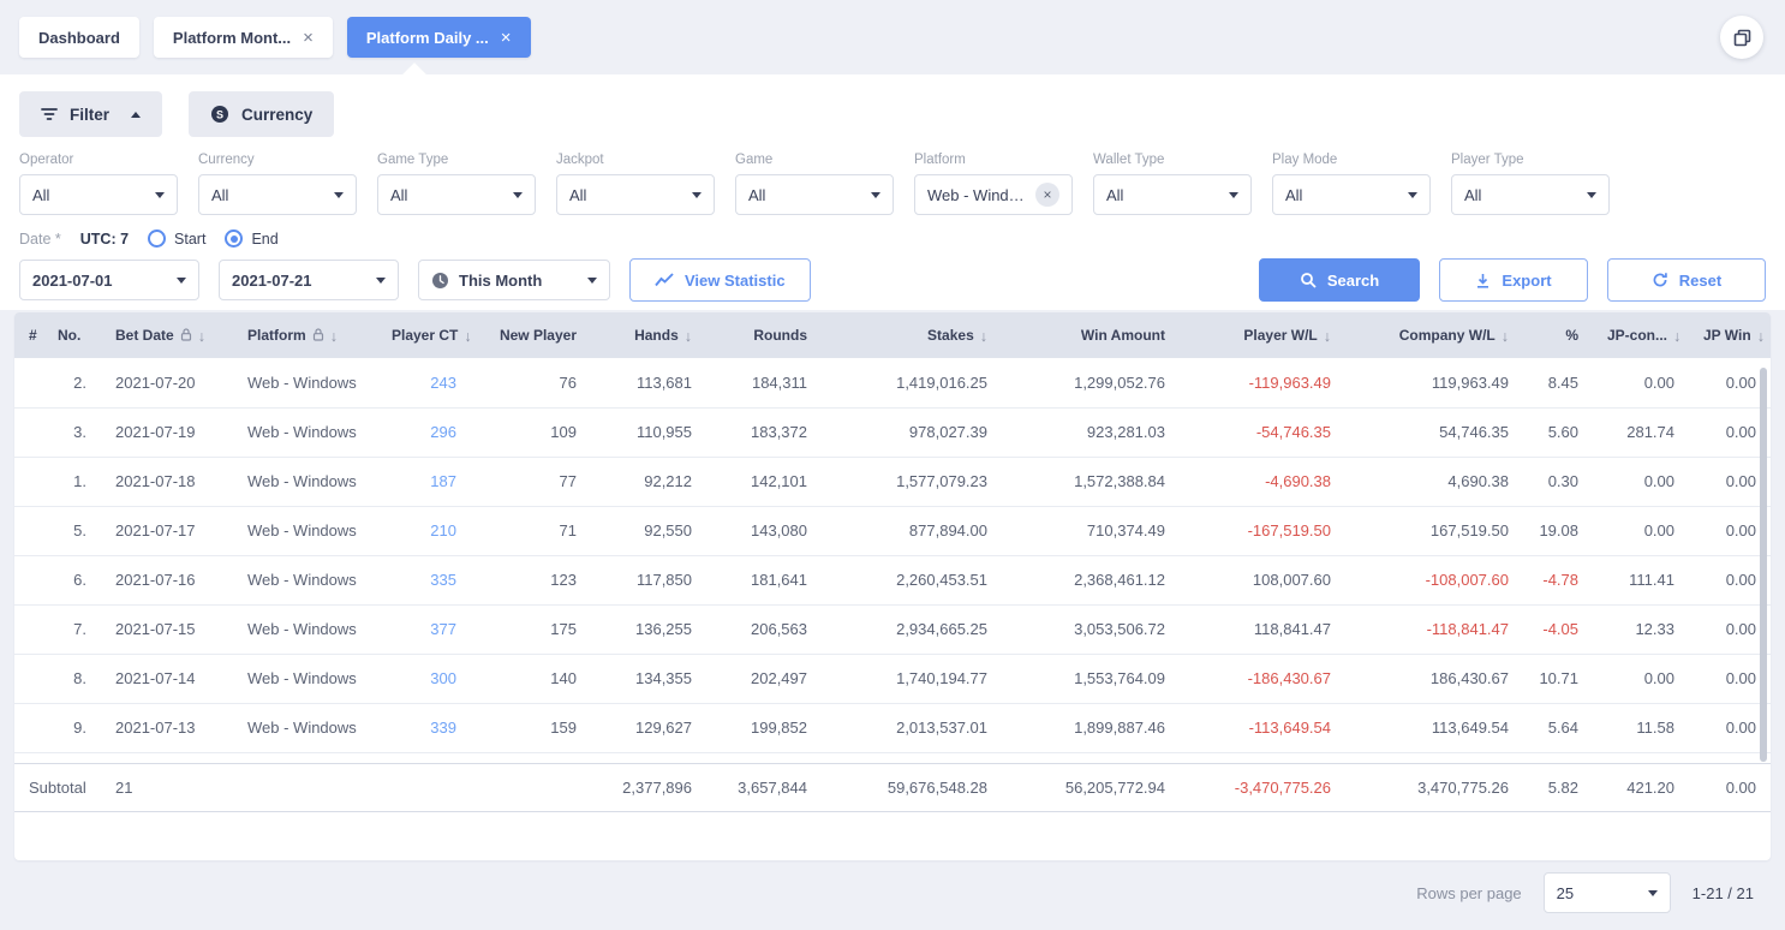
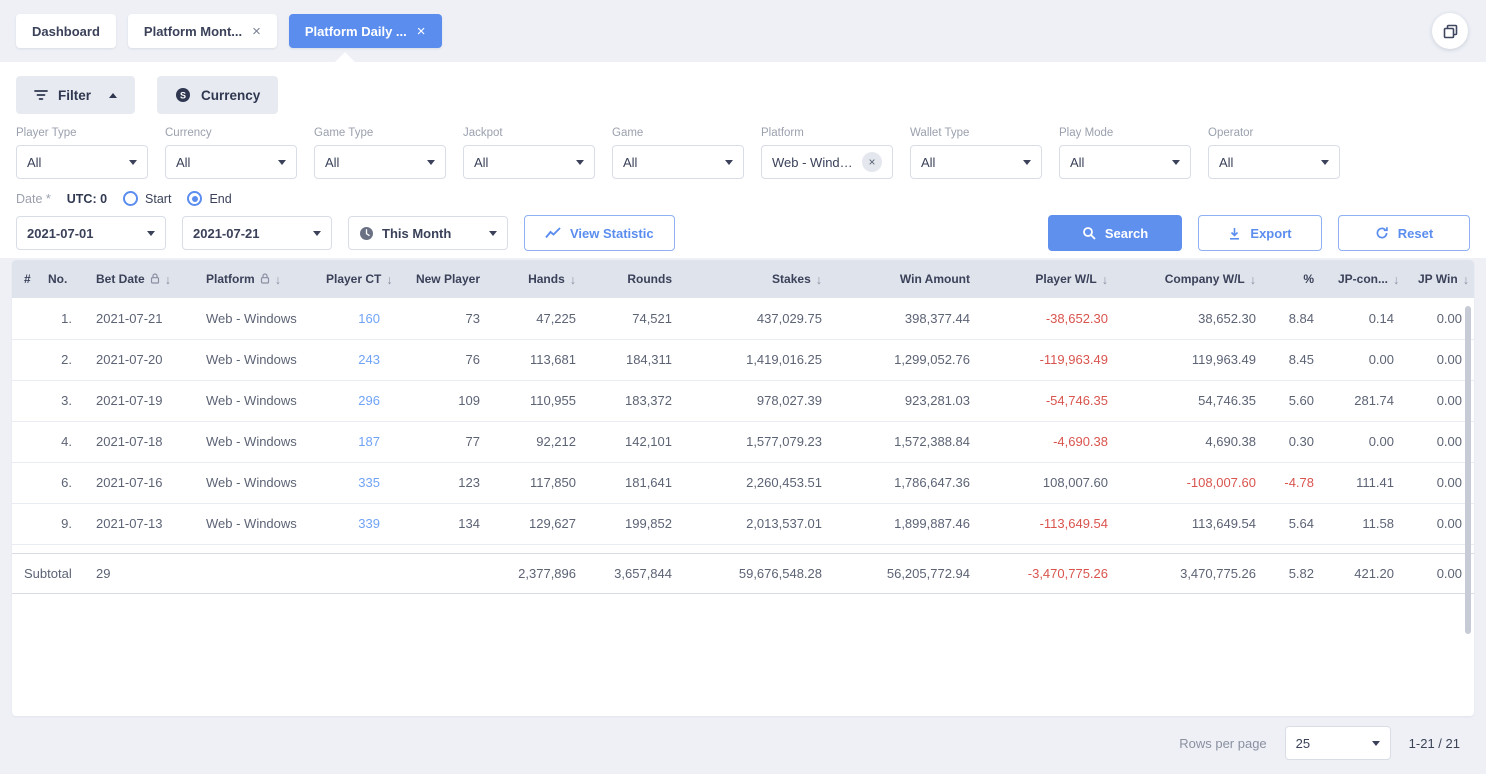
  Dashboard
  Platform Mont...
  ×
  Platform Daily ...
  ×
  Filter
  S
  Currency
- Operator
+ Player Type
  All
  Currency
  All
  Game Type
  All
  Jackpot
  All
  Game
  All
  Platform
  Web - Windo..
  ×
  Wallet Type
  All
  Play Mode
  All
- Player Type
+ Operator
  All
  Date *
- UTC: 7
+ UTC: 0
  Start
  End
  2021-07-01
  2021-07-21
  This Month
  View Statistic
  Search
  Export
  Reset
  #	No.	Bet Date ↓	Platform ↓	Player CT ↓	New Player	Hands ↓	Rounds	Stakes ↓	Win Amount	Player W/L ↓	Company W/L ↓	%	JP-con... ↓	JP Win ↓
+ 	1.	2021-07-21	Web - Windows	160	73	47,225	74,521	437,029.75	398,377.44	-38,652.30	38,652.30	8.84	0.14	0.00
  	2.	2021-07-20	Web - Windows	243	76	113,681	184,311	1,419,016.25	1,299,052.76	-119,963.49	119,963.49	8.45	0.00	0.00
  	3.	2021-07-19	Web - Windows	296	109	110,955	183,372	978,027.39	923,281.03	-54,746.35	54,746.35	5.60	281.74	0.00
- 	1.	2021-07-18	Web - Windows	187	77	92,212	142,101	1,577,079.23	1,572,388.84	-4,690.38	4,690.38	0.30	0.00	0.00
+ 	4.	2021-07-18	Web - Windows	187	77	92,212	142,101	1,577,079.23	1,572,388.84	-4,690.38	4,690.38	0.30	0.00	0.00
- 	5.	2021-07-17	Web - Windows	210	71	92,550	143,080	877,894.00	710,374.49	-167,519.50	167,519.50	19.08	0.00	0.00
- 	6.	2021-07-16	Web - Windows	335	123	117,850	181,641	2,260,453.51	2,368,461.12	108,007.60	-108,007.60	-4.78	111.41	0.00
+ 	6.	2021-07-16	Web - Windows	335	123	117,850	181,641	2,260,453.51	1,786,647.36	108,007.60	-108,007.60	-4.78	111.41	0.00
- 	7.	2021-07-15	Web - Windows	377	175	136,255	206,563	2,934,665.25	3,053,506.72	118,841.47	-118,841.47	-4.05	12.33	0.00
- 	8.	2021-07-14	Web - Windows	300	140	134,355	202,497	1,740,194.77	1,553,764.09	-186,430.67	186,430.67	10.71	0.00	0.00
- 	9.	2021-07-13	Web - Windows	339	159	129,627	199,852	2,013,537.01	1,899,887.46	-113,649.54	113,649.54	5.64	11.58	0.00
+ 	9.	2021-07-13	Web - Windows	339	134	129,627	199,852	2,013,537.01	1,899,887.46	-113,649.54	113,649.54	5.64	11.58	0.00
- Subtotal	21				2,377,896	3,657,844	59,676,548.28	56,205,772.94	-3,470,775.26	3,470,775.26	5.82	421.20	0.00
+ Subtotal	29				2,377,896	3,657,844	59,676,548.28	56,205,772.94	-3,470,775.26	3,470,775.26	5.82	421.20	0.00
  Rows per page
  25
  1-21 / 21
